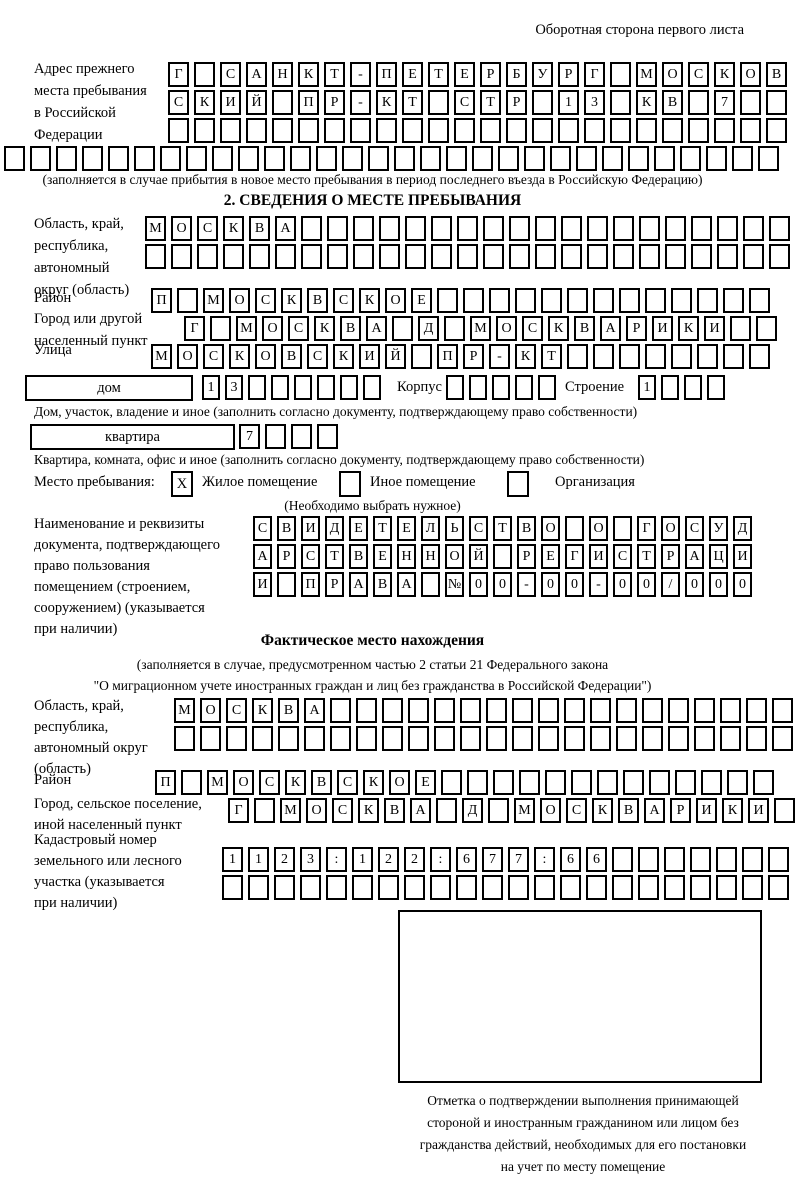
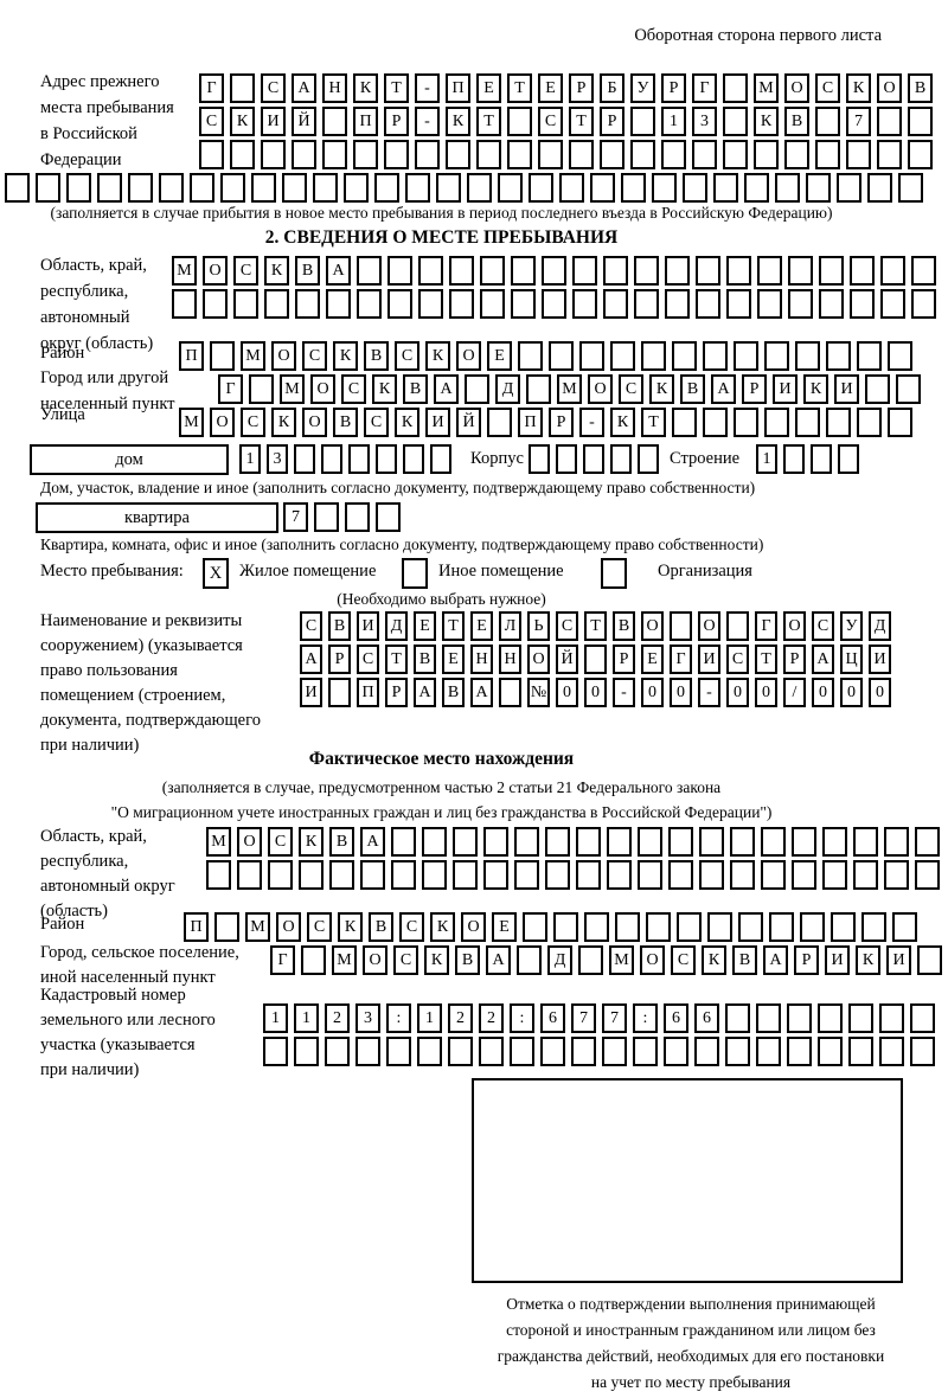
  Оборотная сторона первого листа
  Адрес прежнего
  места пребывания
  в Российской
  Федерации
  Г С А Н К Т - П Е Т Е Р Б У Р Г М О С К О В
  С К И Й П Р - К Т С Т Р 1 3 К В 7
  (заполняется в случае прибытия в новое место пребывания в период последнего въезда в Российскую Федерацию)
  2. СВЕДЕНИЯ О МЕСТЕ ПРЕБЫВАНИЯ
  Область, край,
  республика,
  автономный
  округ (область)
  М О С К В А
  Район
  П М О С К В С К О Е
  Город или другой
  населенный пункт
  Г М О С К В А Д М О С К В А Р И К И
  Улица
  М О С К О В С К И Й П Р - К Т
  дом
  1 3
  Корпус
  Строение
  1
  Дом, участок, владение и иное (заполнить согласно документу, подтверждающему право собственности)
  квартира
  7
  Квартира, комната, офис и иное (заполнить согласно документу, подтверждающему право собственности)
  Место пребывания:
  X
  Жилое помещение
  Иное помещение
  Организация
  (Необходимо выбрать нужное)
  Наименование и реквизиты
- документа, подтверждающего
+ сооружением) (указывается
  право пользования
  помещением (строением,
- сооружением) (указывается
+ документа, подтверждающего
  при наличии)
  С В И Д Е Т Е Л Ь С Т В О О Г О С У Д
  А Р С Т В Е Н Н О Й Р Е Г И С Т Р А Ц И
  И П Р А В А № 0 0 - 0 0 - 0 0 / 0 0 0
  Фактическое место нахождения
  (заполняется в случае, предусмотренном частью 2 статьи 21 Федерального закона
  "О миграционном учете иностранных граждан и лиц без гражданства в Российской Федерации")
  Область, край,
  республика,
  автономный округ
  (область)
  М О С К В А
  Район
  П М О С К В С К О Е
  Город, сельское поселение,
  иной населенный пункт
  Г М О С К В А Д М О С К В А Р И К И
  Кадастровый номер
  земельного или лесного
  участка (указывается
  при наличии)
  1 1 2 3 : 1 2 2 : 6 7 7 : 6 6
  Отметка о подтверждении выполнения принимающей
  стороной и иностранным гражданином или лицом без
  гражданства действий, необходимых для его постановки
- на учет по месту помещение
+ на учет по месту пребывания
